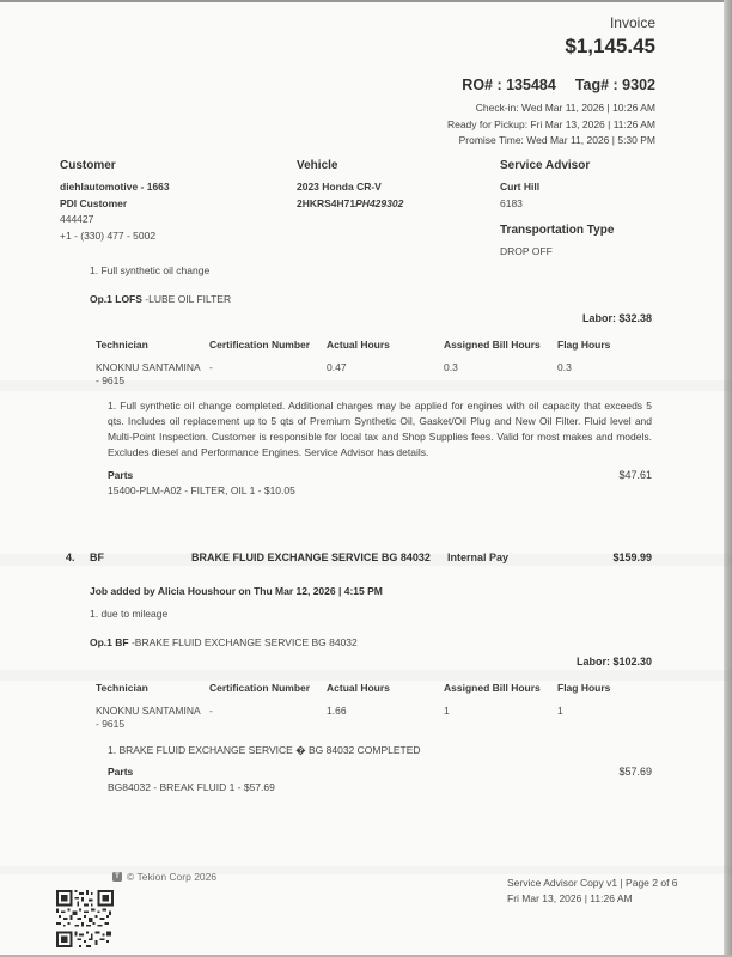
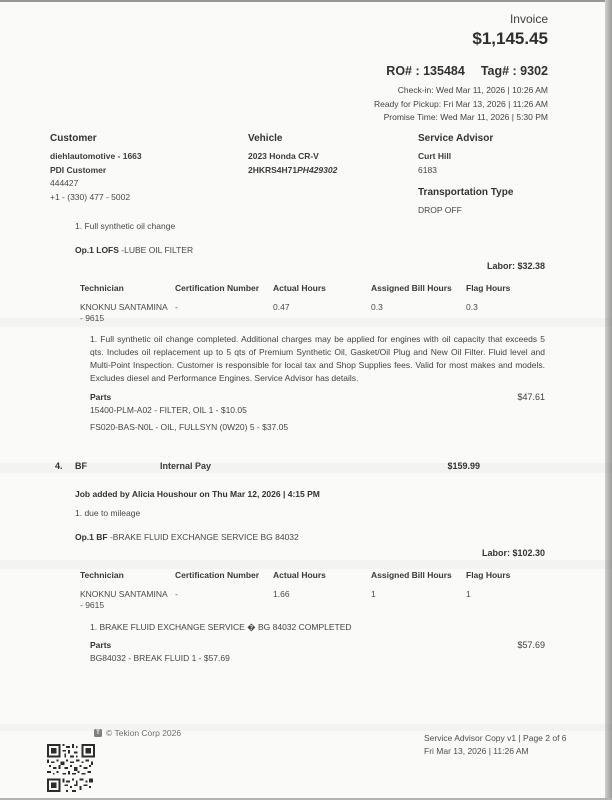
  Invoice
  $1,145.45
  RO# : 135484
  Tag# : 9302
  Check-in: Wed Mar 11, 2026 | 10:26 AM
  Ready for Pickup: Fri Mar 13, 2026 | 11:26 AM
  Promise Time: Wed Mar 11, 2026 | 5:30 PM
  Customer
  diehlautomotive - 1663
  PDI Customer
  444427
  +1 - (330) 477 - 5002
  Vehicle
  2023 Honda CR-V
  2HKRS4H71PH429302
  Service Advisor
  Curt Hill
  6183
  Transportation Type
  DROP OFF
  1. Full synthetic oil change
  Op.1 LOFS -LUBE OIL FILTER
  Labor: $32.38
  Technician
  Certification Number
  Actual Hours
  Assigned Bill Hours
  Flag Hours
  KNOKNU SANTAMINA
  - 9615
  -
  0.47
  0.3
  0.3
  1. Full synthetic oil change completed. Additional charges may be applied for engines with oil capacity that exceeds 5 qts. Includes oil replacement up to 5 qts of Premium Synthetic Oil, Gasket/Oil Plug and New Oil Filter. Fluid level and Multi-Point Inspection. Customer is responsible for local tax and Shop Supplies fees. Valid for most makes and models. Excludes diesel and Performance Engines. Service Advisor has details.
  Parts
  $47.61
  15400-PLM-A02 - FILTER, OIL 1 - $10.05
+ FS020-BAS-N0L - OIL, FULLSYN (0W20) 5 - $37.05
  4.
  BF
- BRAKE FLUID EXCHANGE SERVICE BG 84032
  Internal Pay
  $159.99
  Job added by Alicia Houshour on Thu Mar 12, 2026 | 4:15 PM
  1. due to mileage
  Op.1 BF -BRAKE FLUID EXCHANGE SERVICE BG 84032
  Labor: $102.30
  Technician
  Certification Number
  Actual Hours
  Assigned Bill Hours
  Flag Hours
  KNOKNU SANTAMINA
  - 9615
  -
  1.66
  1
  1
  1. BRAKE FLUID EXCHANGE SERVICE � BG 84032 COMPLETED
  Parts
  $57.69
  BG84032 - BREAK FLUID 1 - $57.69
  © Tekion Corp 2026
  Service Advisor Copy v1 | Page 2 of 6
  Fri Mar 13, 2026 | 11:26 AM
